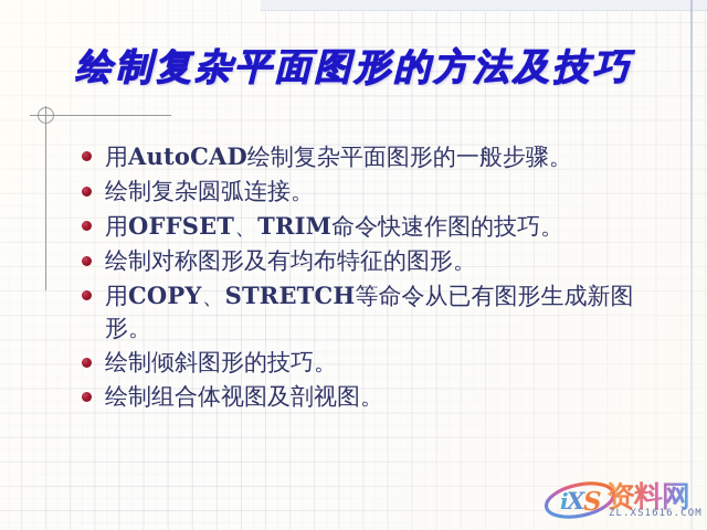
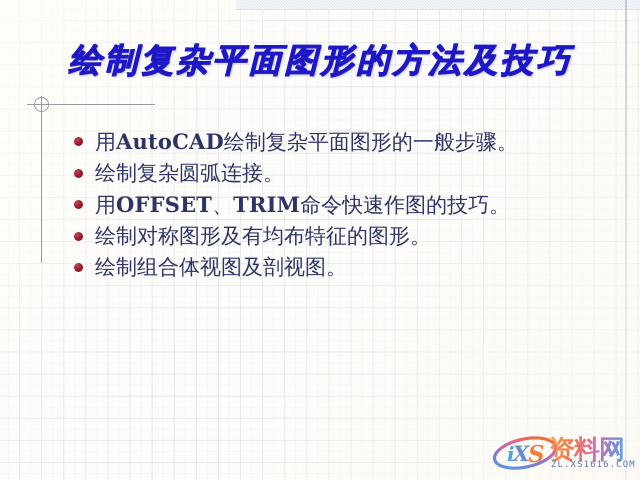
  绘制复杂平面图形的方法及技巧
  用AutoCAD绘制复杂平面图形的一般步骤。
  绘制复杂圆弧连接。
  用OFFSET、TRIM命令快速作图的技巧。
  绘制对称图形及有均布特征的图形。
- 用COPY、STRETCH等命令从已有图形生成新图形。
- 绘制倾斜图形的技巧。
  绘制组合体视图及剖视图。
  i
  X
  S
  资料网
  ZL.XS1616.COM
